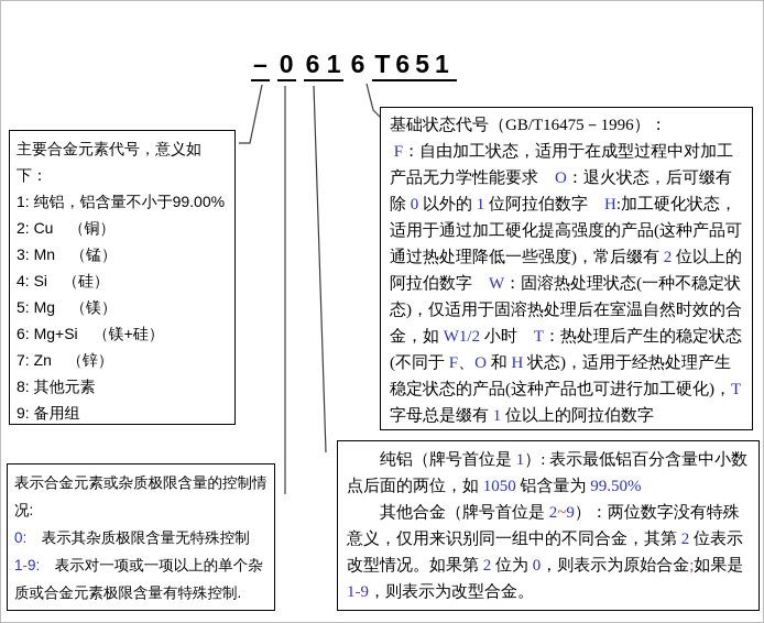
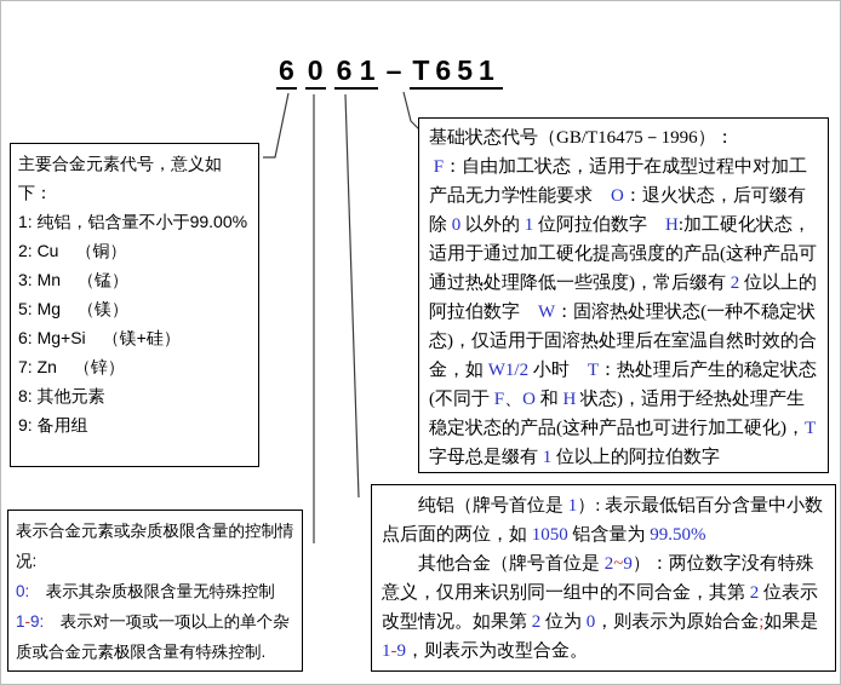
- –
+ 6
  0
  6 1
- 6
+ –
  T651
  主要合金元素代号，意义如下：
  1: 纯铝，铝含量不小于99.00%
  2: Cu （铜）
  3: Mn （锰）
- 4: Si （硅）
  5: Mg （镁）
  6: Mg+Si （镁+硅）
  7: Zn （锌）
  8: 其他元素
  9: 备用组
  基础状态代号（GB/T16475－1996）：
  F：自由加工状态，适用于在成型过程中对加工产品无力学性能要求 O：退火状态，后可缀有除 0 以外的 1 位阿拉伯数字 H:加工硬化状态，适用于通过加工硬化提高强度的产品(这种产品可通过热处理降低一些强度)，常后缀有 2 位以上的阿拉伯数字 W：固溶热处理状态(一种不稳定状态)，仅适用于固溶热处理后在室温自然时效的合金，如 W1/2 小时 T：热处理后产生的稳定状态(不同于 F、O 和 H 状态)，适用于经热处理产生稳定状态的产品(这种产品也可进行加工硬化)，T 字母总是缀有 1 位以上的阿拉伯数字
  表示合金元素或杂质极限含量的控制情况:
  0: 表示其杂质极限含量无特殊控制
  1-9: 表示对一项或一项以上的单个杂质或合金元素极限含量有特殊控制.
  纯铝（牌号首位是 1）: 表示最低铝百分含量中小数点后面的两位，如 1050 铝含量为 99.50%
  其他合金（牌号首位是 2~9）：两位数字没有特殊意义，仅用来识别同一组中的不同合金，其第 2 位表示改型情况。如果第 2 位为 0，则表示为原始合金;如果是 1-9，则表示为改型合金。
